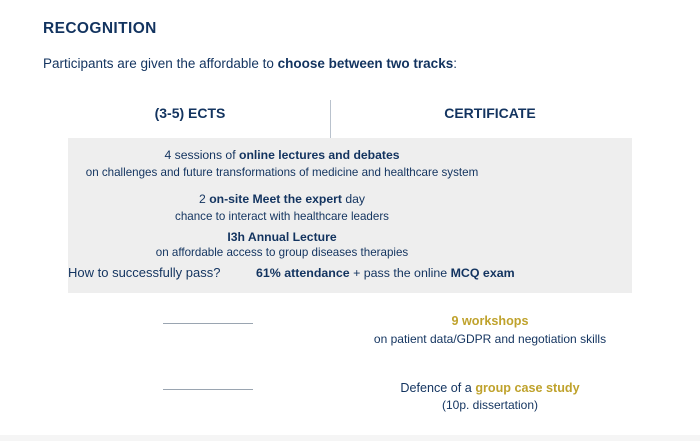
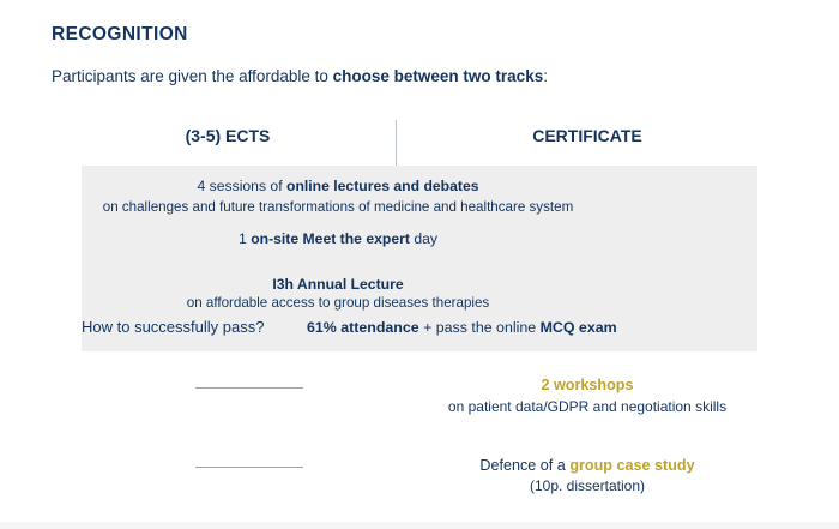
  RECOGNITION
  Participants are given the affordable to choose between two tracks:
  (3-5) ECTS
  CERTIFICATE
  4 sessions of online lectures and debates
  on challenges and future transformations of medicine and healthcare system
- 2 on-site Meet the expert day
+ 1 on-site Meet the expert day
- chance to interact with healthcare leaders
  I3h Annual Lecture
  on affordable access to group diseases therapies
  How to successfully pass?
  61% attendance + pass the online MCQ exam
- 9 workshops
+ 2 workshops
  on patient data/GDPR and negotiation skills
  Defence of a group case study
  (10p. dissertation)
